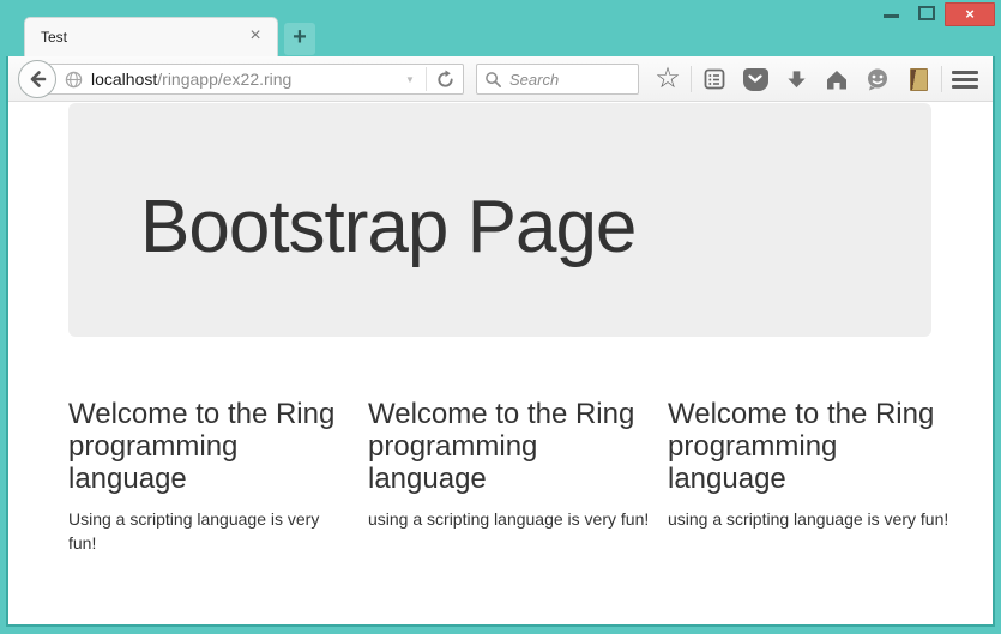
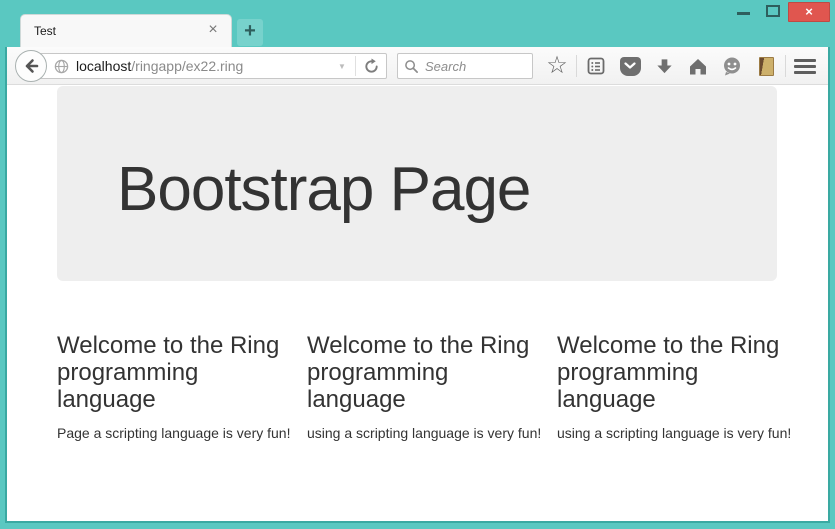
  Test
  ×
  +
  ×
  localhost
  /ringapp/ex22.ring
  ▼
  Search
  ☆
  Bootstrap Page
  Welcome to the Ring programming language
- Using a scripting language is very fun!
+ Page a scripting language is very fun!
  Welcome to the Ring programming language
  using a scripting language is very fun!
  Welcome to the Ring programming language
  using a scripting language is very fun!
